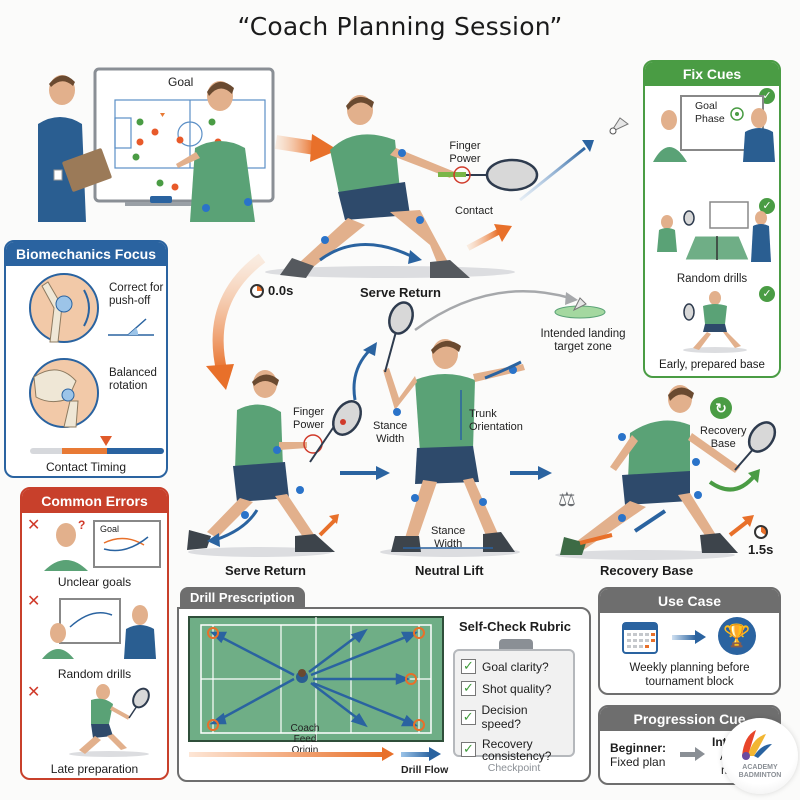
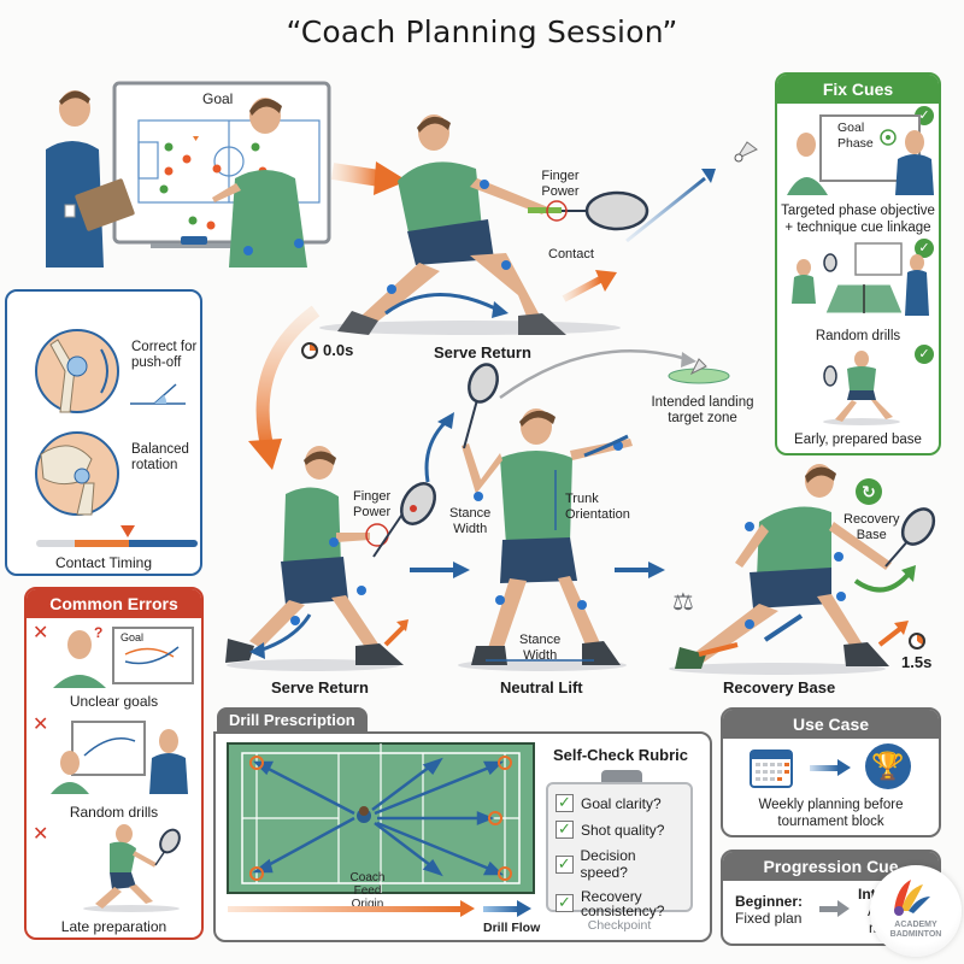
  “Coach Planning Session”
  Goal
  Finger Power
  Contact
  0.0s
  Serve Return
  Intended landing
  target zone
  Finger
  Power
  Serve Return
  Stance
  Width
  Trunk
  Orientation
  Stance
  Width
  Neutral Lift
  ↻
  Recovery
  Base
  ⚖
  1.5s
  Recovery Base
- Biomechanics Focus
  Correct for
  push-off
  Balanced
  rotation
  Contact Timing
  Common Errors
  ✕
  ?
  Goal
  Unclear goals
  ✕
  Random drills
  ✕
  Late preparation
  Fix Cues
  ✓
  Goal
  Phase
+ Targeted phase objective
+ + technique cue linkage
  ✓
  Random drills
  ✓
  Early, prepared base
  Drill Prescription
  Coach
  Feed
  Origin
  Drill Flow
  Self-Check Rubric
  ✓
  Goal clarity?
  ✓
  Shot quality?
  ✓
  Decision speed?
  ✓
  Recovery
  consistency?
  Checkpoint
  Use Case
  🏆
  Weekly planning before
  tournament block
  Progression Cue
  Beginner:
  Fixed plan
